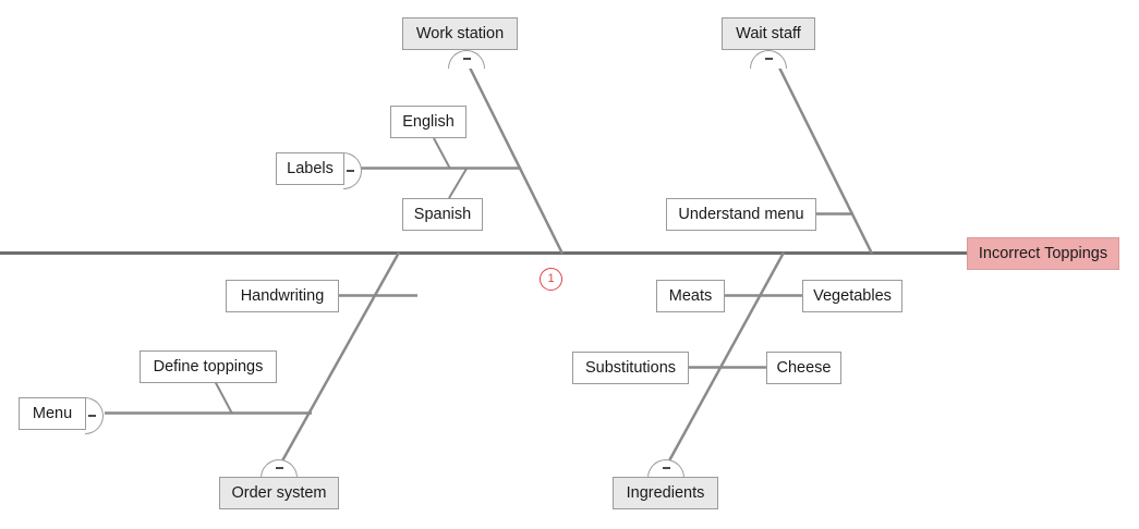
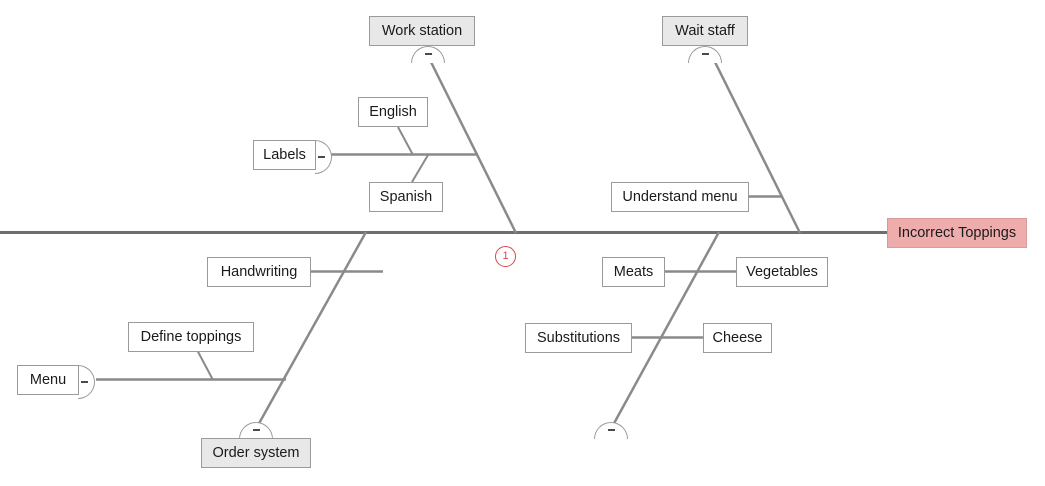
  Work station
  Wait staff
  Order system
- Ingredients
  English
  Spanish
  Labels
  Understand menu
  Handwriting
  1
  Define toppings
  Menu
  Meats
  Vegetables
  Substitutions
  Cheese
  Incorrect Toppings
